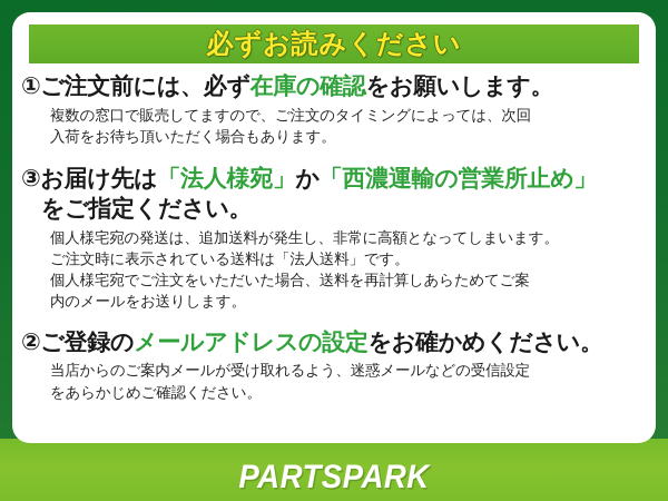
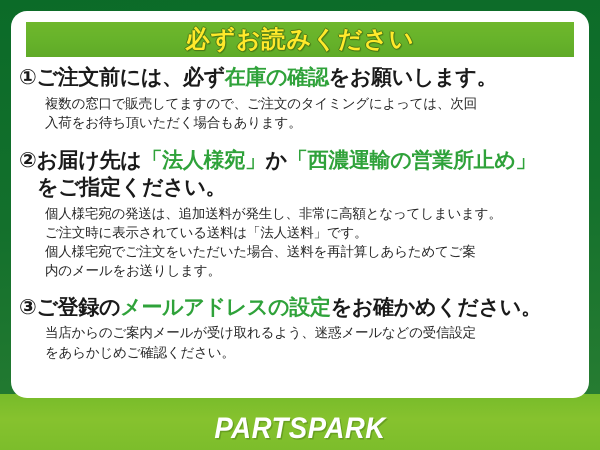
  必ずお読みください
  ①ご注文前には、必ず在庫の確認をお願いします。
  複数の窓口で販売してますので、ご注文のタイミングによっては、次回
  入荷をお待ち頂いただく場合もあります。
- ③お届け先は「法人様宛」か「西濃運輸の営業所止め」
+ ②お届け先は「法人様宛」か「西濃運輸の営業所止め」
  をご指定ください。
  個人様宅宛の発送は、追加送料が発生し、非常に高額となってしまいます。
  ご注文時に表示されている送料は「法人送料」です。
  個人様宅宛でご注文をいただいた場合、送料を再計算しあらためてご案
  内のメールをお送りします。
- ②ご登録のメールアドレスの設定をお確かめください。
+ ③ご登録のメールアドレスの設定をお確かめください。
  当店からのご案内メールが受け取れるよう、迷惑メールなどの受信設定
  をあらかじめご確認ください。
  PARTSPARK
